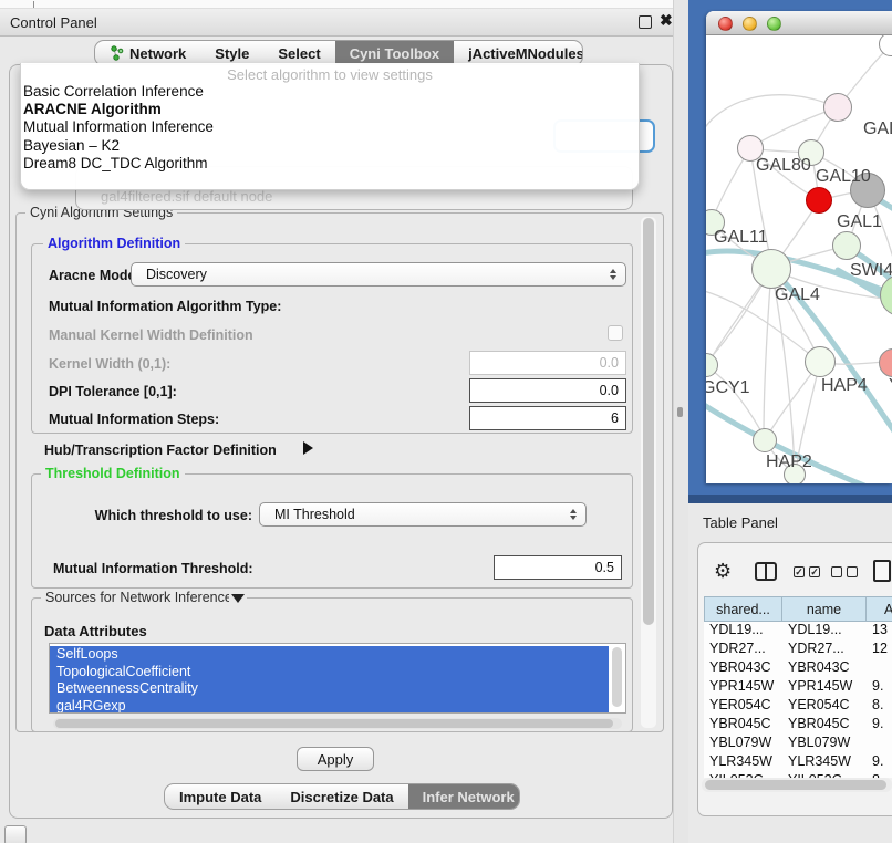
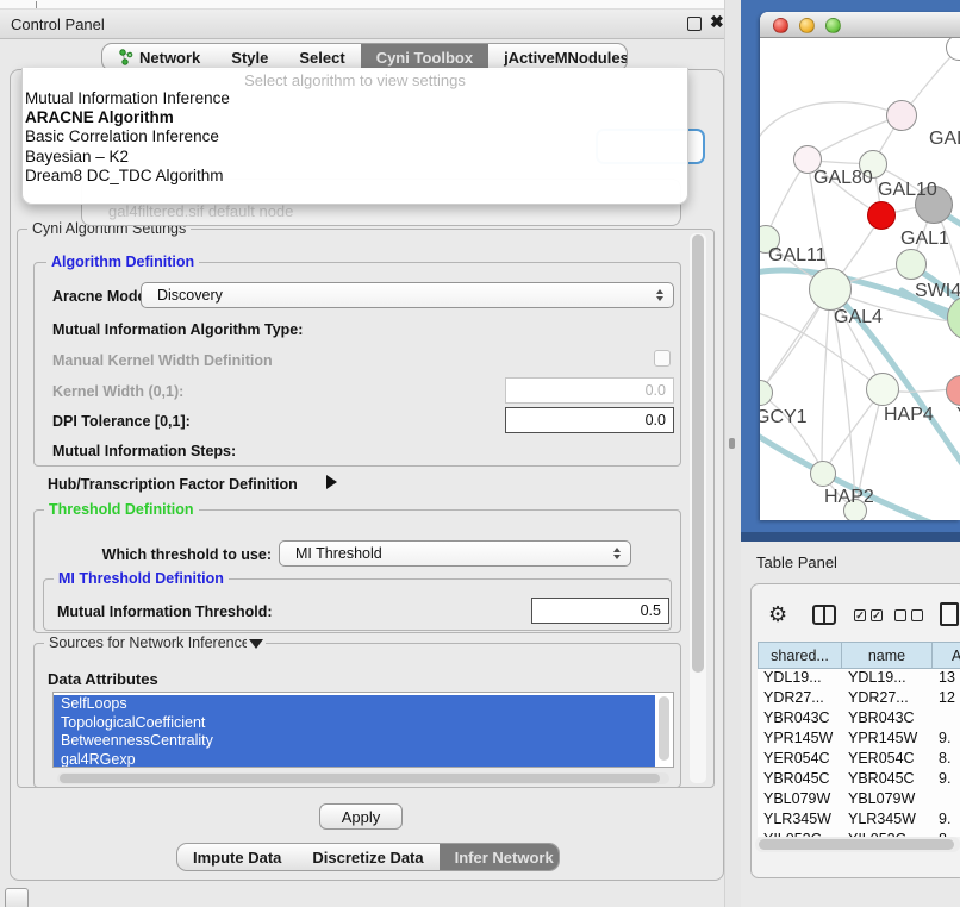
  Control Panel
  ✖
  Network
  Style
  Select
  Cyni Toolbox
  jActiveMNodules
  gal4filtered.sif default node
  Select algorithm to view settings
- Basic Correlation Inference
+ Mutual Information Inference
  ARACNE Algorithm
- Mutual Information Inference
+ Basic Correlation Inference
  Bayesian – K2
  Dream8 DC_TDC Algorithm
  Cyni Algorithm Settings
  Algorithm Definition
  Aracne Mod
  Discovery
  Mutual Information Algorithm Type:
  Manual Kernel Width Definition
  Kernel Width (0,1):
  0.0
  DPI Tolerance [0,1]:
  0.0
  Mutual Information Steps:
- 6
  Hub/Transcription Factor Definition
  Threshold Definition
  Which threshold to use:
  MI Threshold
+ MI Threshold Definition
  Mutual Information Threshold:
  0.5
  Sources for Network Inferenc
  Data Attributes
  SelfLoops
  TopologicalCoefficient
  BetweennessCentrality
  gal4RGexp
  Apply
  Impute Data
  Discretize Data
  Infer Network
  GAL80
  GAL10
  GAL11
  GAL1
  SWI4
  GAL4
  GCY1
  HAP4
  HAP2
  Table Panel
  ⚙
  ✓
  ✓
  shared...
  name
  A
  YDL19...
  YDL19...
  13
  YDR27...
  YDR27...
  12
  YBR043C
  YBR043C
  YPR145W
  YPR145W
  9.
  YER054C
  YER054C
  8.
  YBR045C
  YBR045C
  9.
  YBL079W
  YBL079W
  YLR345W
  YLR345W
  9.
